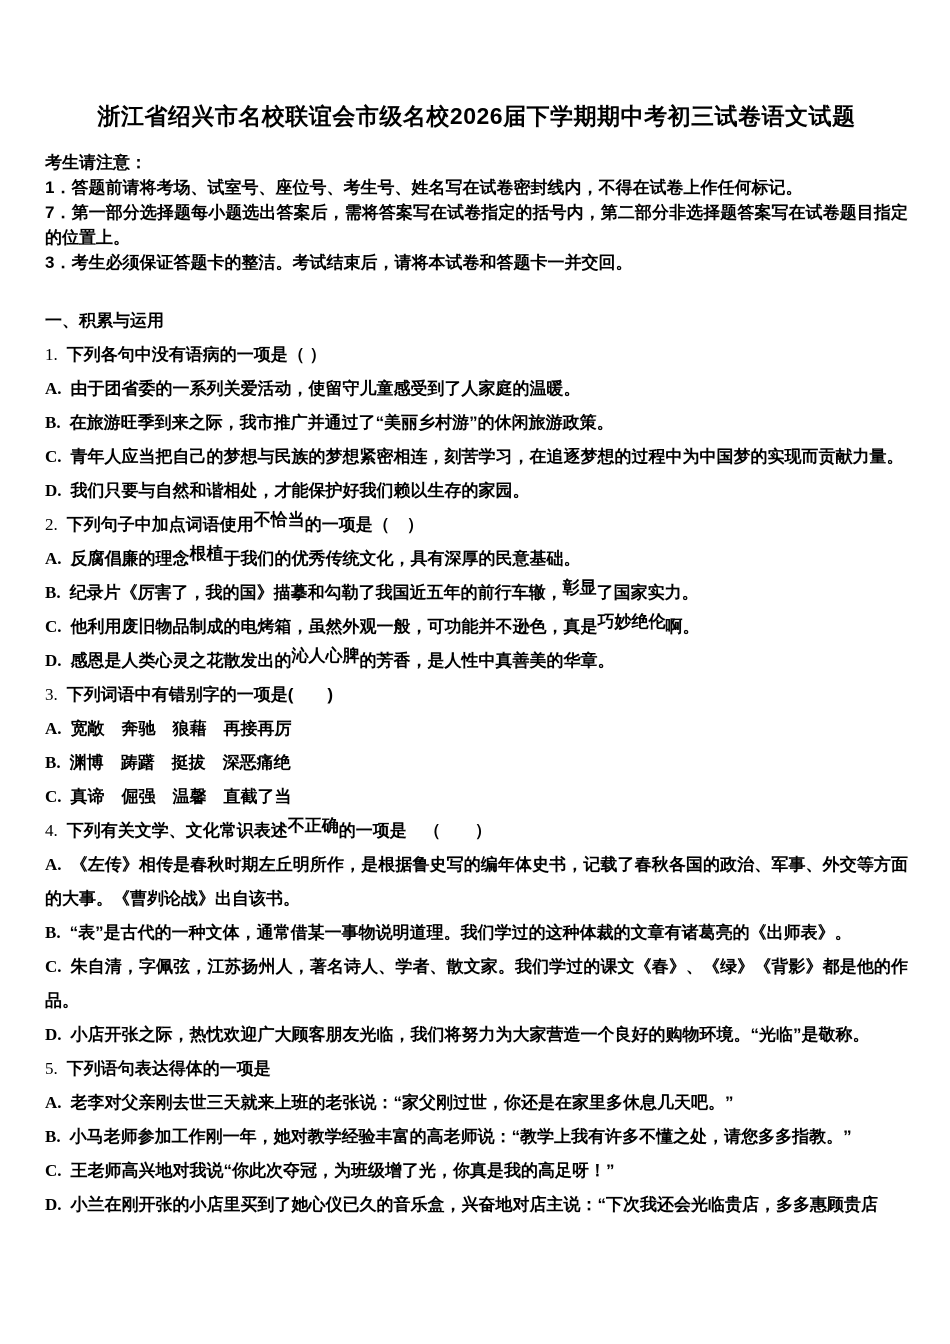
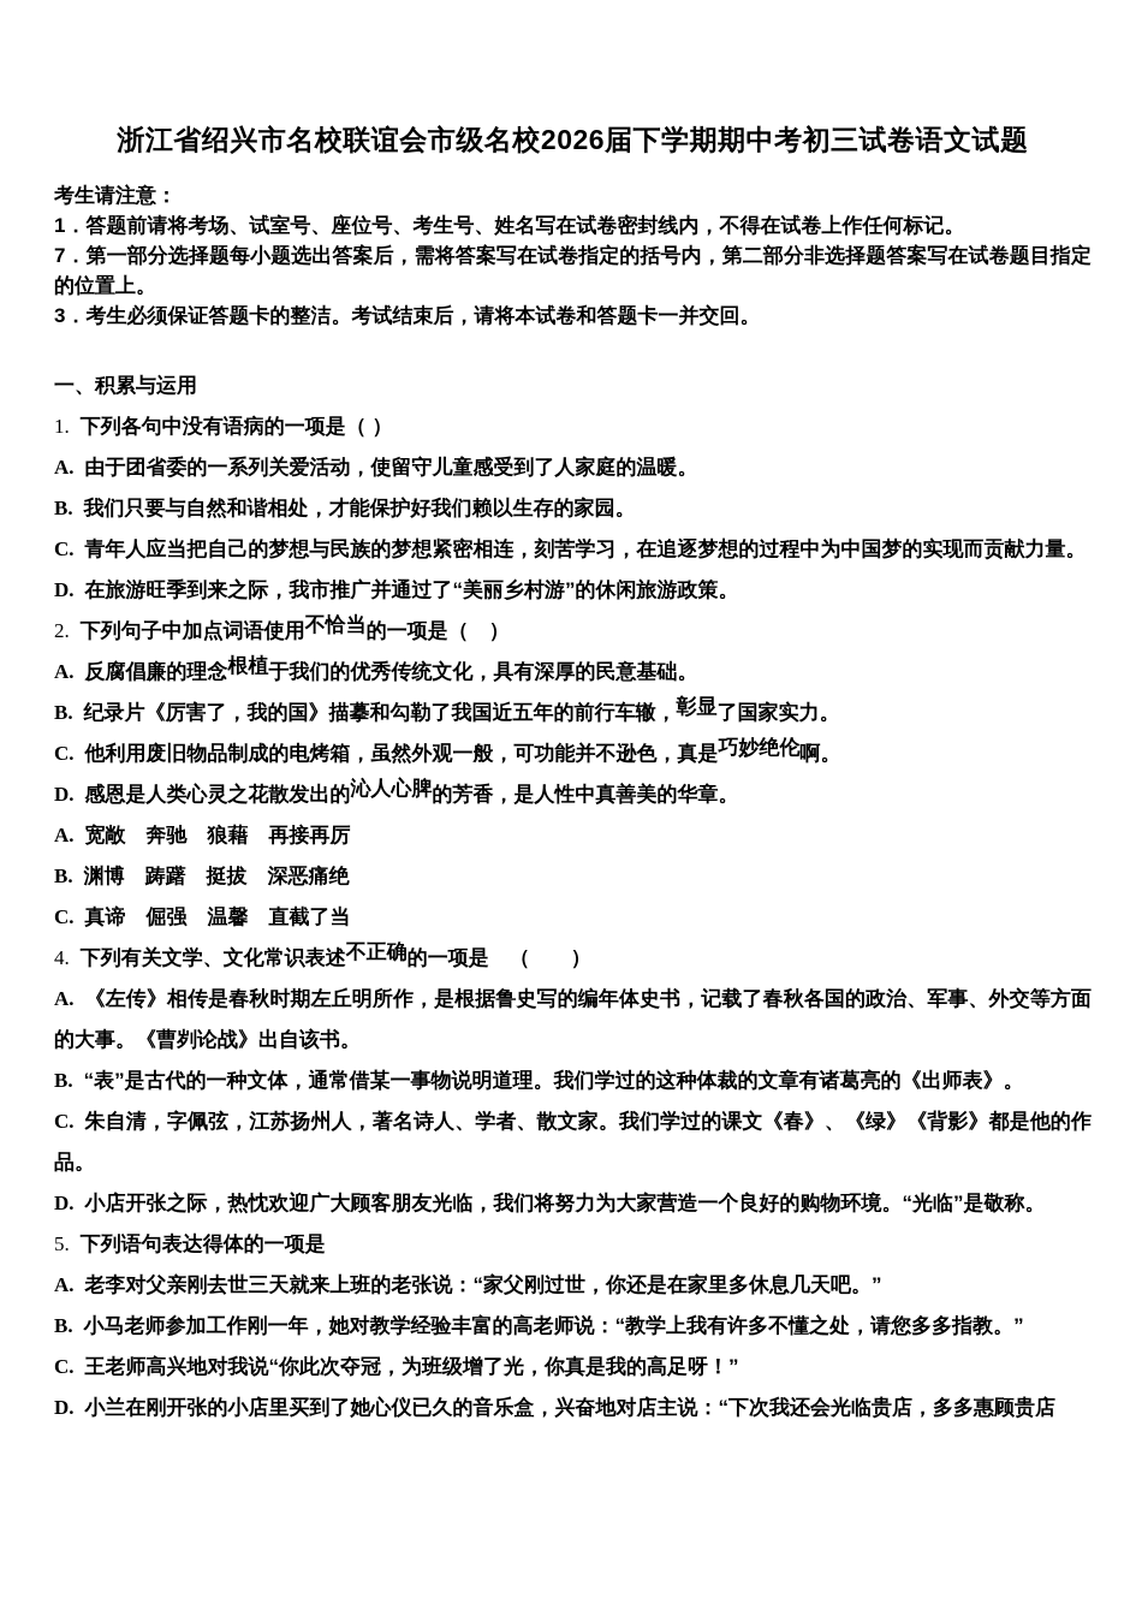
  浙江省绍兴市名校联谊会市级名校2026届下学期期中考初三试卷语文试题
  考生请注意：
  1．答题前请将考场、试室号、座位号、考生号、姓名写在试卷密封线内，不得在试卷上作任何标记。
  7．第一部分选择题每小题选出答案后，需将答案写在试卷指定的括号内，第二部分非选择题答案写在试卷题目指定的位置上。
  3．考生必须保证答题卡的整洁。考试结束后，请将本试卷和答题卡一并交回。
  一、积累与运用
  1. 下列各句中没有语病的一项是（ ）
  A. 由于团省委的一系列关爱活动，使留守儿童感受到了人家庭的温暖。
- B. 在旅游旺季到来之际，我市推广并通过了“美丽乡村游”的休闲旅游政策。
+ B. 我们只要与自然和谐相处，才能保护好我们赖以生存的家园。
  C. 青年人应当把自己的梦想与民族的梦想紧密相连，刻苦学习，在追逐梦想的过程中为中国梦的实现而贡献力量。
- D. 我们只要与自然和谐相处，才能保护好我们赖以生存的家园。
+ D. 在旅游旺季到来之际，我市推广并通过了“美丽乡村游”的休闲旅游政策。
  2. 下列句子中加点词语使用不恰当的一项是（ ）
  A. 反腐倡廉的理念根植于我们的优秀传统文化，具有深厚的民意基础。
  B. 纪录片《厉害了，我的国》描摹和勾勒了我国近五年的前行车辙，彰显了国家实力。
  C. 他利用废旧物品制成的电烤箱，虽然外观一般，可功能并不逊色，真是巧妙绝伦啊。
  D. 感恩是人类心灵之花散发出的沁人心脾的芳香，是人性中真善美的华章。
- 3. 下列词语中有错别字的一项是( )
  A. 宽敞 奔驰 狼藉 再接再厉
  B. 渊博 踌躇 挺拔 深恶痛绝
  C. 真谛 倔强 温馨 直截了当
  4. 下列有关文学、文化常识表述不正确的一项是 （ ）
  A. 《左传》相传是春秋时期左丘明所作，是根据鲁史写的编年体史书，记载了春秋各国的政治、军事、外交等方面的大事。《曹刿论战》出自该书。
  B. “表”是古代的一种文体，通常借某一事物说明道理。我们学过的这种体裁的文章有诸葛亮的《出师表》。
  C. 朱自清，字佩弦，江苏扬州人，著名诗人、学者、散文家。我们学过的课文《春》、《绿》《背影》都是他的作品。
  D. 小店开张之际，热忱欢迎广大顾客朋友光临，我们将努力为大家营造一个良好的购物环境。“光临”是敬称。
  5. 下列语句表达得体的一项是
  A. 老李对父亲刚去世三天就来上班的老张说：“家父刚过世，你还是在家里多休息几天吧。”
  B. 小马老师参加工作刚一年，她对教学经验丰富的高老师说：“教学上我有许多不懂之处，请您多多指教。”
  C. 王老师高兴地对我说“你此次夺冠，为班级增了光，你真是我的高足呀！”
  D. 小兰在刚开张的小店里买到了她心仪已久的音乐盒，兴奋地对店主说：“下次我还会光临贵店，多多惠顾贵店
